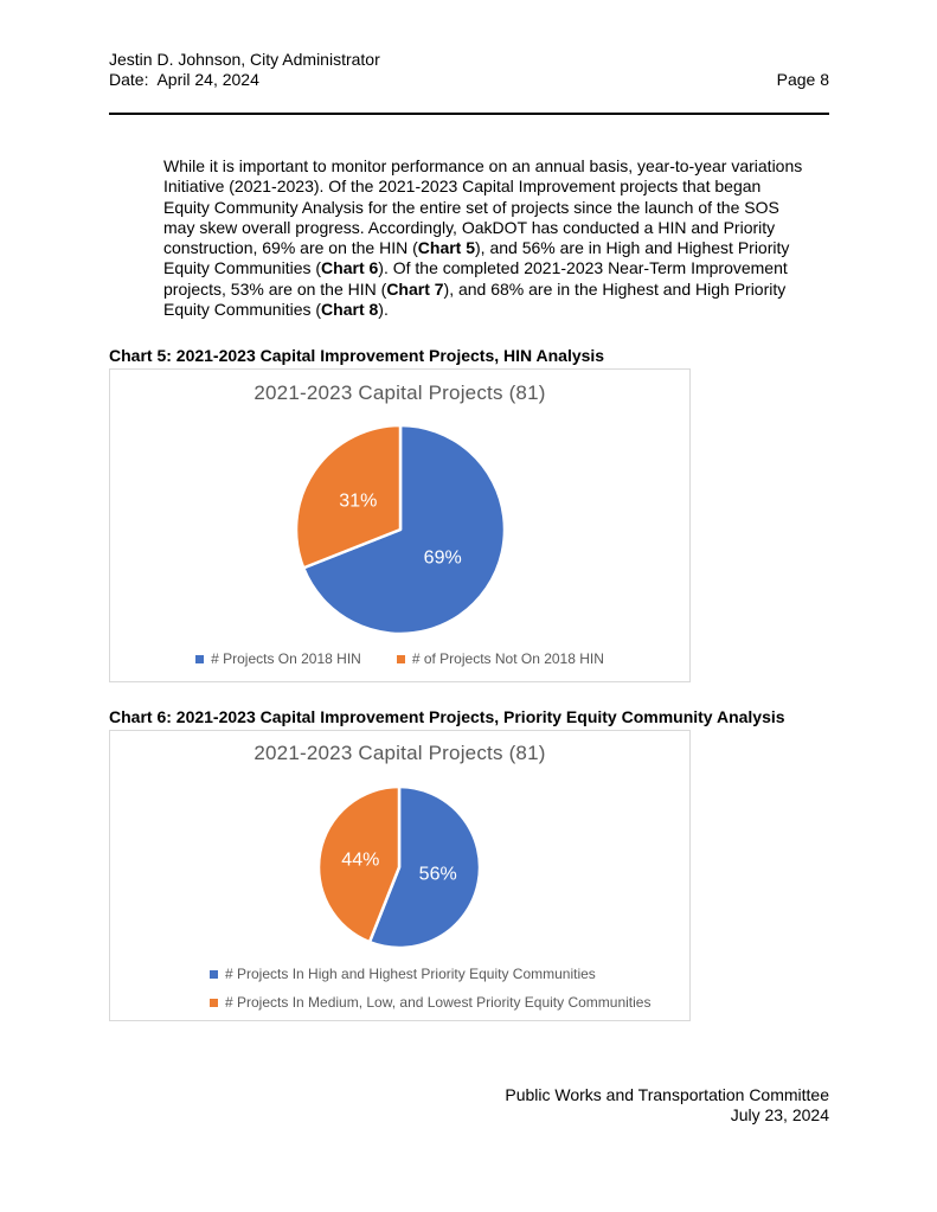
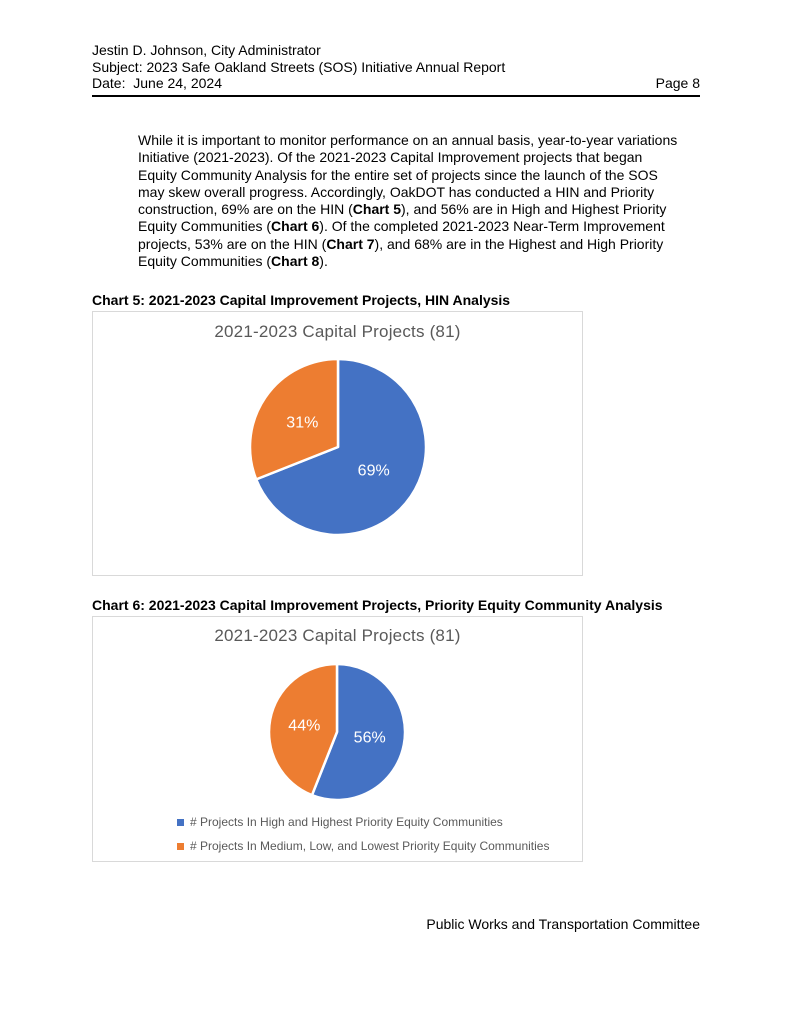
  Jestin D. Johnson, City Administrator
+ Subject: 2023 Safe Oakland Streets (SOS) Initiative Annual Report
- Date: April 24, 2024
+ Date: June 24, 2024
  Page 8
  While it is important to monitor performance on an annual basis, year-to-year variations
  Initiative (2021-2023). Of the 2021-2023 Capital Improvement projects that began
  Equity Community Analysis for the entire set of projects since the launch of the SOS
  may skew overall progress. Accordingly, OakDOT has conducted a HIN and Priority
  construction, 69% are on the HIN (Chart 5), and 56% are in High and Highest Priority
  Equity Communities (Chart 6). Of the completed 2021-2023 Near-Term Improvement
  projects, 53% are on the HIN (Chart 7), and 68% are in the Highest and High Priority
  Equity Communities (Chart 8).
  Chart 5: 2021-2023 Capital Improvement Projects, HIN Analysis
  2021-2023 Capital Projects (81)
  69%
  31%
- # Projects On 2018 HIN
- # of Projects Not On 2018 HIN
  Chart 6: 2021-2023 Capital Improvement Projects, Priority Equity Community Analysis
  2021-2023 Capital Projects (81)
  56%
  44%
  # Projects In High and Highest Priority Equity Communities
  # Projects In Medium, Low, and Lowest Priority Equity Communities
  Public Works and Transportation Committee
- July 23, 2024
